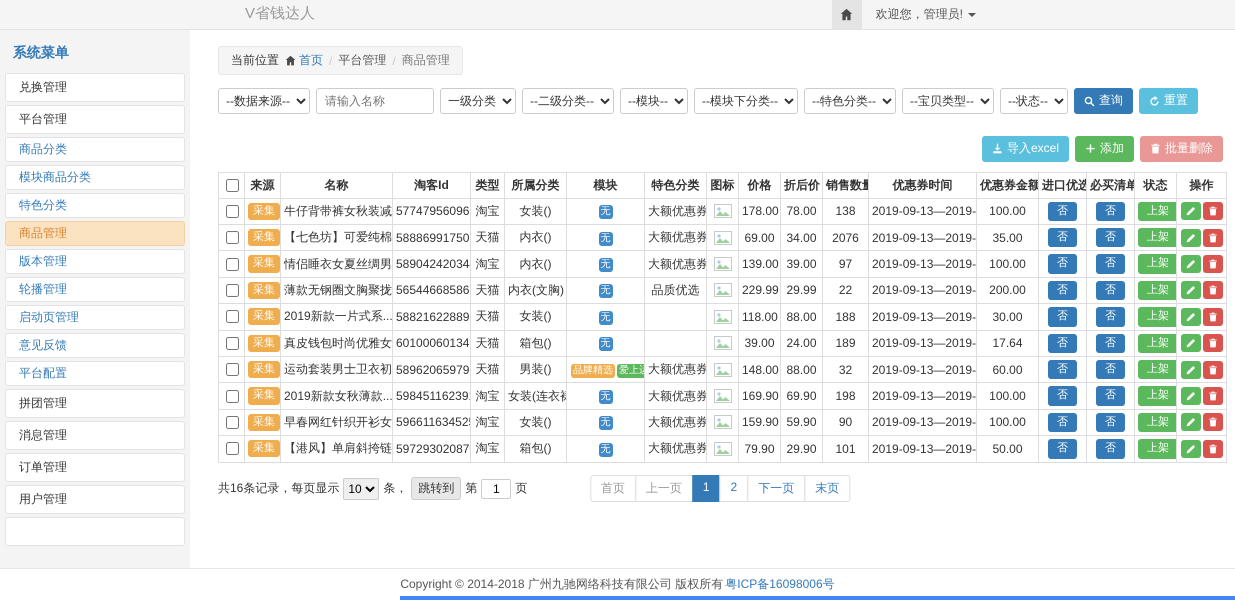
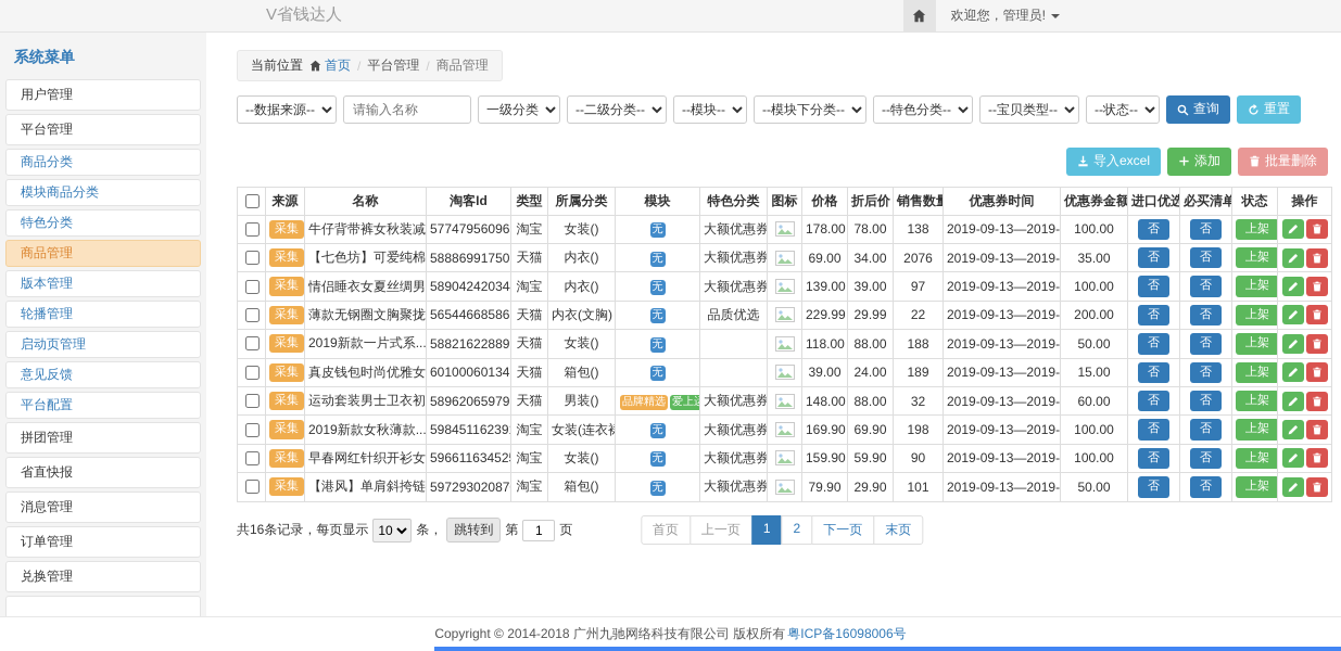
  V省钱达人
  欢迎您，管理员!
  系统菜单
- 兑换管理
+ 用户管理
  平台管理
  商品分类
  模块商品分类
  特色分类
  商品管理
  版本管理
  轮播管理
  启动页管理
  意见反馈
  平台配置
  拼团管理
+ 省直快报
  消息管理
  订单管理
- 用户管理
+ 兑换管理
  当前位置
  首页
  /
  平台管理
  /
  商品管理
  --数据来源--
  请输入名称
  一级分类
  --二级分类--
  --模块--
  --模块下分类--
  --特色分类--
  --宝贝类型--
  --状态--
  查询
  重置
  导入excel
  添加
  批量删除
  	来源	名称	淘客Id	类型	所属分类	模块	特色分类	图标	价格	折后价	销售数	优惠券时间	优惠券金额	进口优选	必买清单	状态	操作
  	采集	牛仔背带裤女秋装减	57747956096	淘宝	女装()	无	大额优惠券		178.00	78.00	138	2019-09-13—2019-	100.00	否	否	上架
  	采集	【七色坊】可爱纯棉	58886991750	天猫	内衣()	无	大额优惠券		69.00	34.00	2076	2019-09-13—2019-	35.00	否	否	上架
  	采集	情侣睡衣女夏丝绸男	58904242034	淘宝	内衣()	无	大额优惠券		139.00	39.00	97	2019-09-13—2019-	100.00	否	否	上架
  	采集	薄款无钢圈文胸聚拢	56544668586	天猫	内衣(文胸)	无	品质优选		229.99	29.99	22	2019-09-13—2019-	200.00	否	否	上架
- 	采集	2019新款一片式系...	58821622889	天猫	女装()	无			118.00	88.00	188	2019-09-13—2019-	30.00	否	否	上架
+ 	采集	2019新款一片式系...	58821622889	天猫	女装()	无			118.00	88.00	188	2019-09-13—2019-	50.00	否	否	上架
- 	采集	真皮钱包时尚优雅女	60100060134	天猫	箱包()	无			39.00	24.00	189	2019-09-13—2019-	17.64	否	否	上架
+ 	采集	真皮钱包时尚优雅女	60100060134	天猫	箱包()	无			39.00	24.00	189	2019-09-13—2019-	15.00	否	否	上架
  	采集	运动套装男士卫衣初	58962065979	天猫	男装()	品牌精选 爱上	大额优惠券		148.00	88.00	32	2019-09-13—2019-	60.00	否	否	上架
  	采集	2019新款女秋薄款...	59845116239	淘宝	女装(连衣裙	无	大额优惠券		169.90	69.90	198	2019-09-13—2019-	100.00	否	否	上架
  	采集	早春网红针织开衫女	59661163452	淘宝	女装()	无	大额优惠券		159.90	59.90	90	2019-09-13—2019-	100.00	否	否	上架
  	采集	【港风】单肩斜挎链	59729302087	淘宝	箱包()	无	大额优惠券		79.90	29.90	101	2019-09-13—2019-	50.00	否	否	上架
  共16条记录，每页显示
  10
  条，
  跳转到
  第
  1
  页
  首页
  上一页
  1
  2
  下一页
  末页
  Copyright © 2014-2018 广州九驰网络科技有限公司 版权所有
  粤ICP备16098006号
